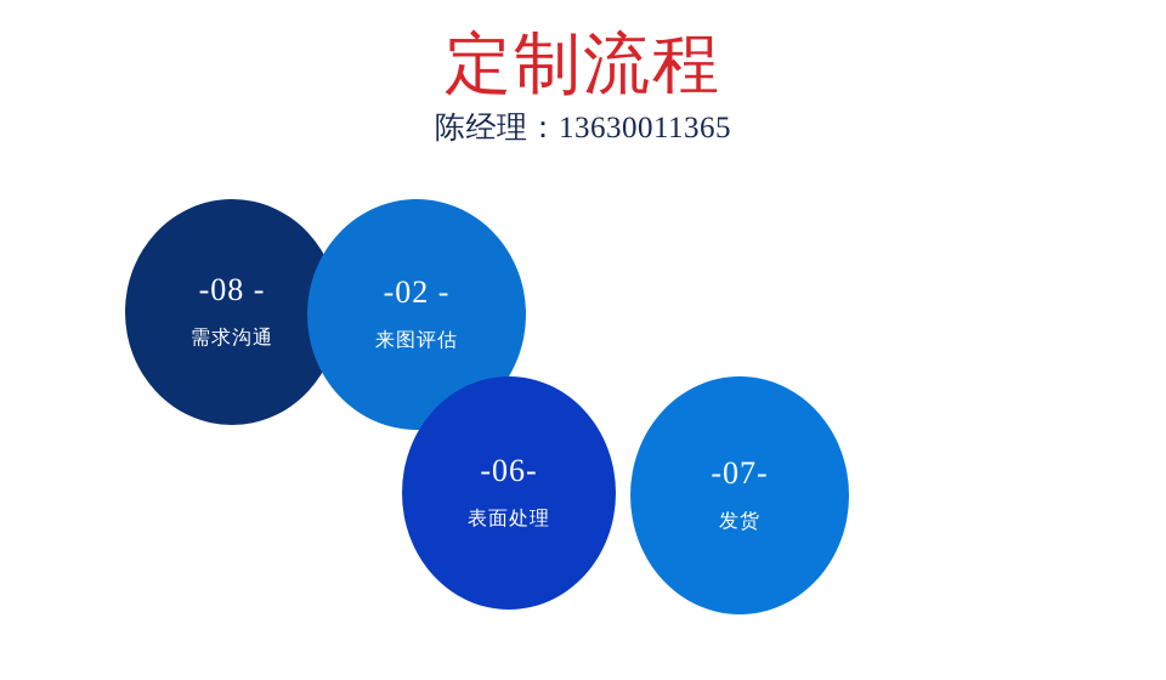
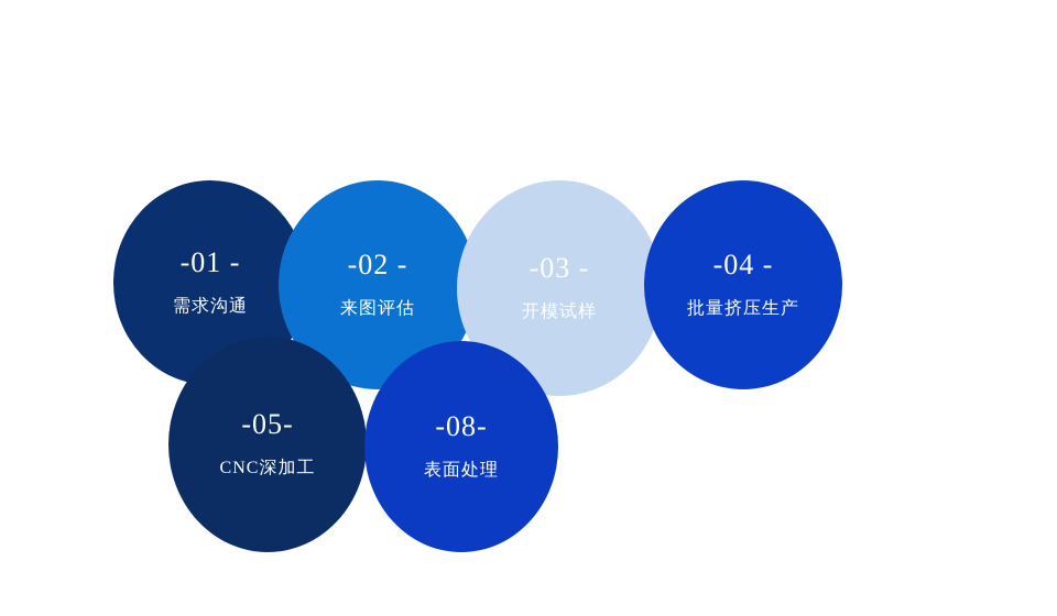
- 定制流程
- 陈经理：13630011365
- -08 -
+ -01 -
  需求沟通
  -02 -
  来图评估
+ -03 -
+ 开模试样
+ -04 -
+ 批量挤压生产
+ -05-
+ CNC深加工
- -06-
+ -08-
  表面处理
- -07-
- 发货
